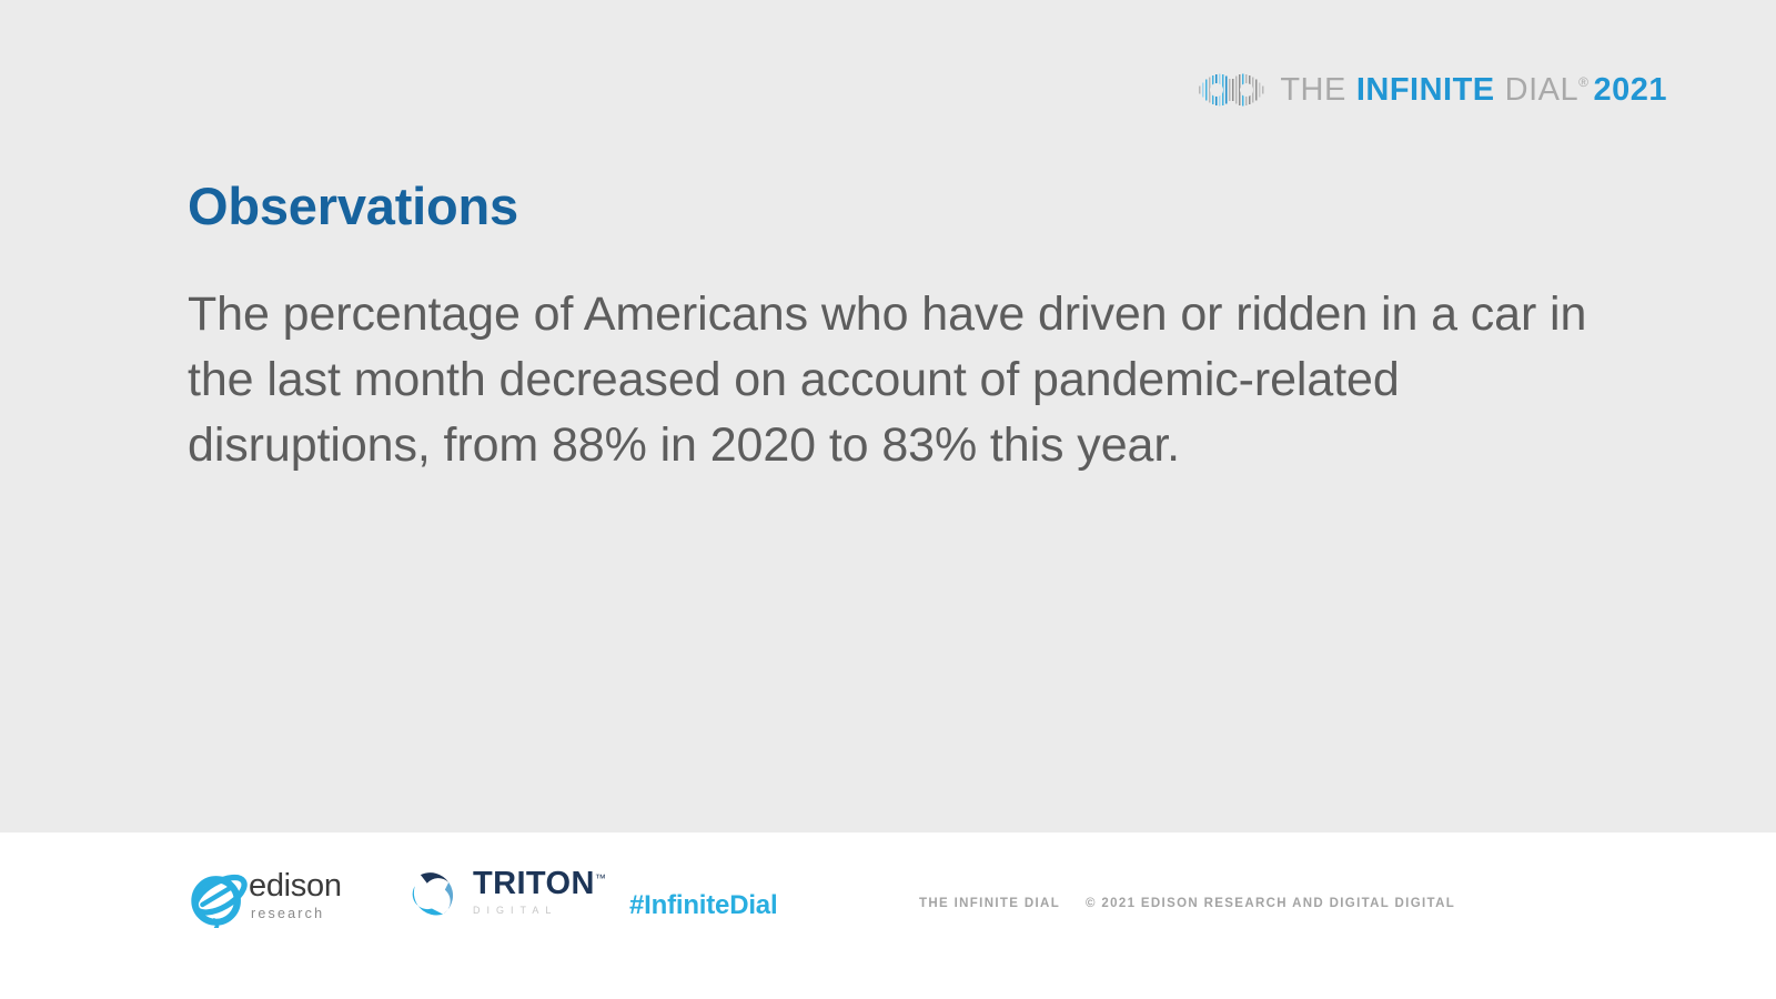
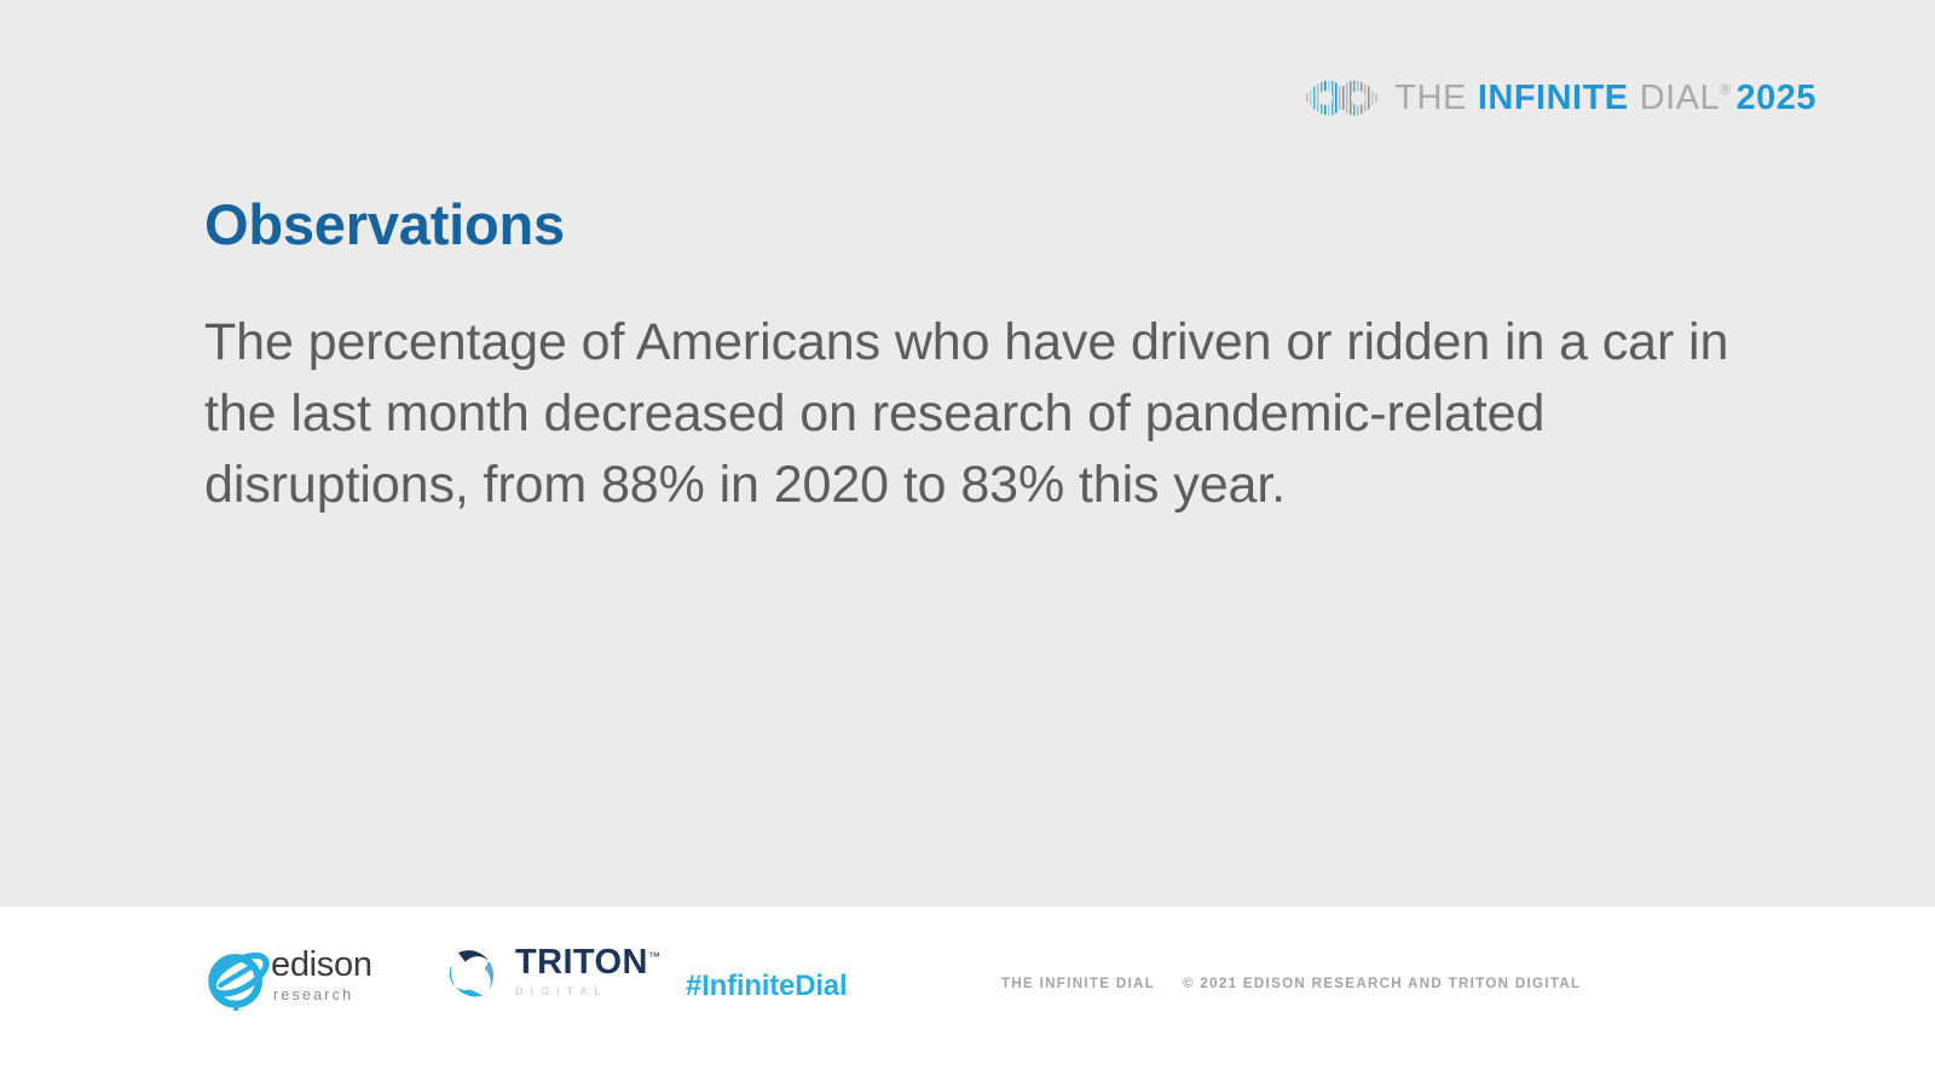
  THE
  INFINITE
  DIAL
  ®
- 2021
+ 2025
  Observations
- The percentage of Americans who have driven or ridden in a car in the last month decreased on account of pandemic-related disruptions, from 88% in 2020 to 83% this year.
+ The percentage of Americans who have driven or ridden in a car in the last month decreased on research of pandemic-related disruptions, from 88% in 2020 to 83% this year.
  edison
  research
  TRITON™
  DIGITAL
  #InfiniteDial
- THE INFINITE DIAL © 2021 EDISON RESEARCH AND DIGITAL DIGITAL
+ THE INFINITE DIAL © 2021 EDISON RESEARCH AND TRITON DIGITAL
